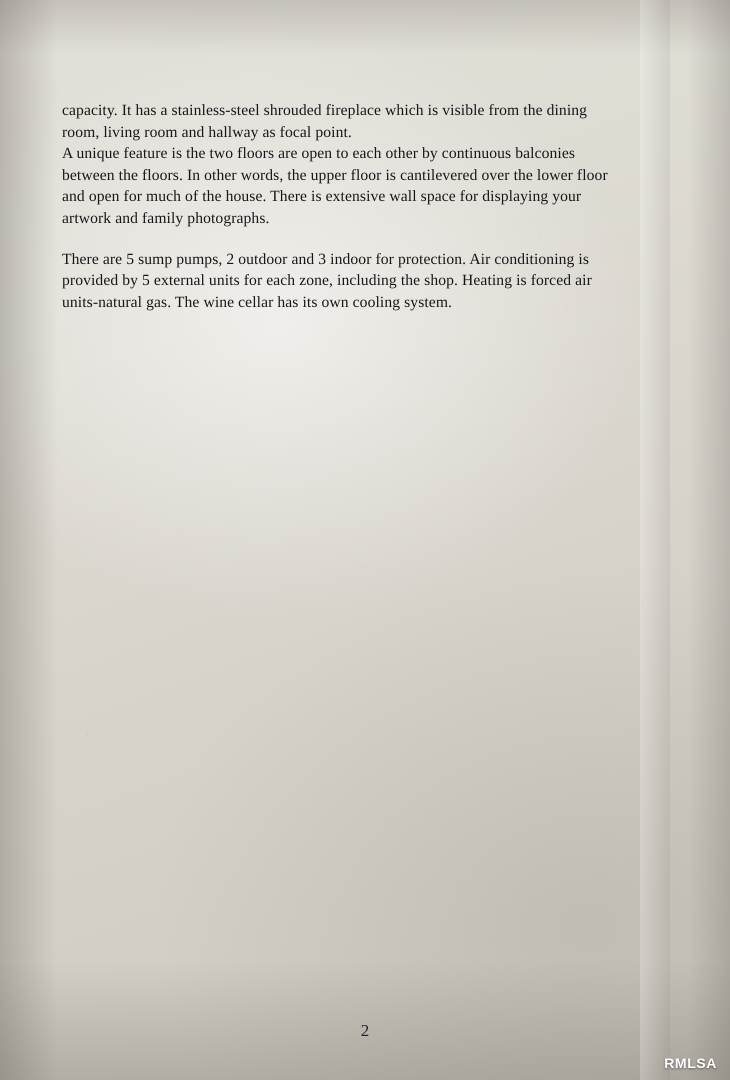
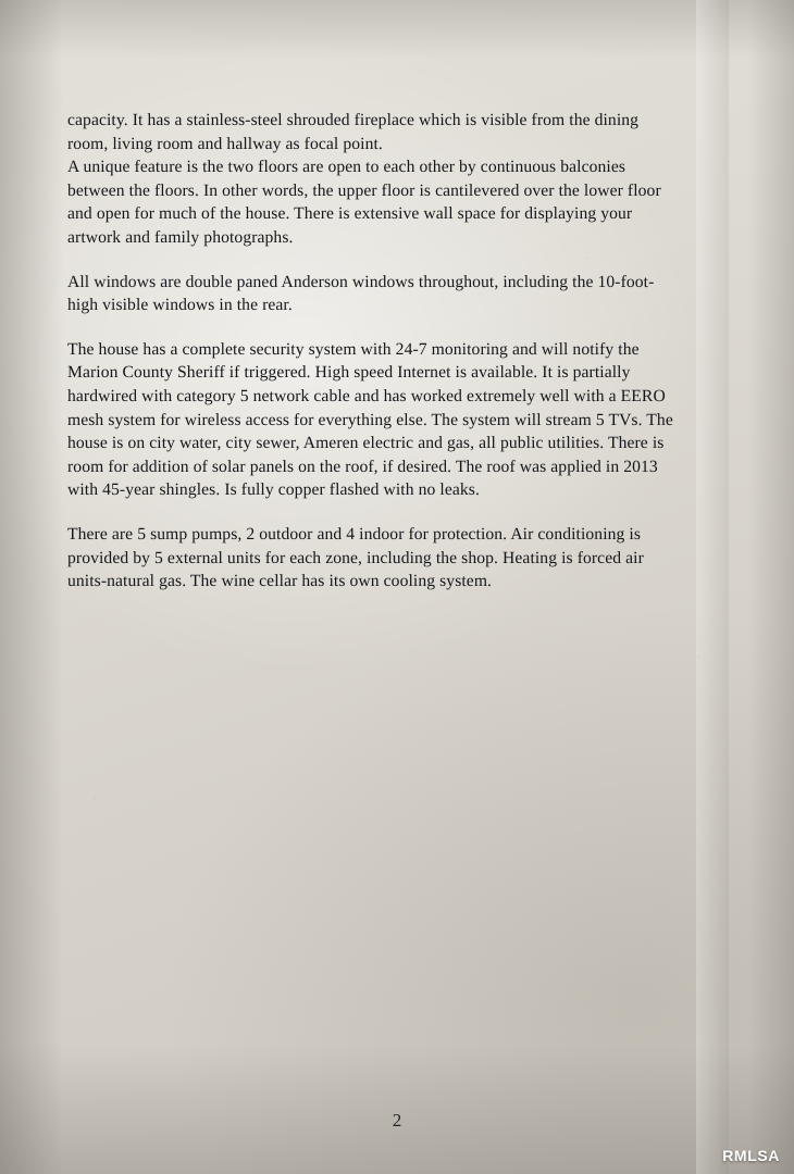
  capacity. It has a stainless-steel shrouded fireplace which is visible from the dining room, living room and hallway as focal point.
  A unique feature is the two floors are open to each other by continuous balconies between the floors. In other words, the upper floor is cantilevered over the lower floor and open for much of the house. There is extensive wall space for displaying your artwork and family photographs.
+ All windows are double paned Anderson windows throughout, including the 10-foot-high visible windows in the rear.
+ The house has a complete security system with 24-7 monitoring and will notify the Marion County Sheriff if triggered. High speed Internet is available. It is partially hardwired with category 5 network cable and has worked extremely well with a EERO mesh system for wireless access for everything else. The system will stream 5 TVs. The house is on city water, city sewer, Ameren electric and gas, all public utilities. There is room for addition of solar panels on the roof, if desired. The roof was applied in 2013 with 45-year shingles. Is fully copper flashed with no leaks.
- There are 5 sump pumps, 2 outdoor and 3 indoor for protection. Air conditioning is provided by 5 external units for each zone, including the shop. Heating is forced air units-natural gas. The wine cellar has its own cooling system.
+ There are 5 sump pumps, 2 outdoor and 4 indoor for protection. Air conditioning is provided by 5 external units for each zone, including the shop. Heating is forced air units-natural gas. The wine cellar has its own cooling system.
  2
  RMLSA
